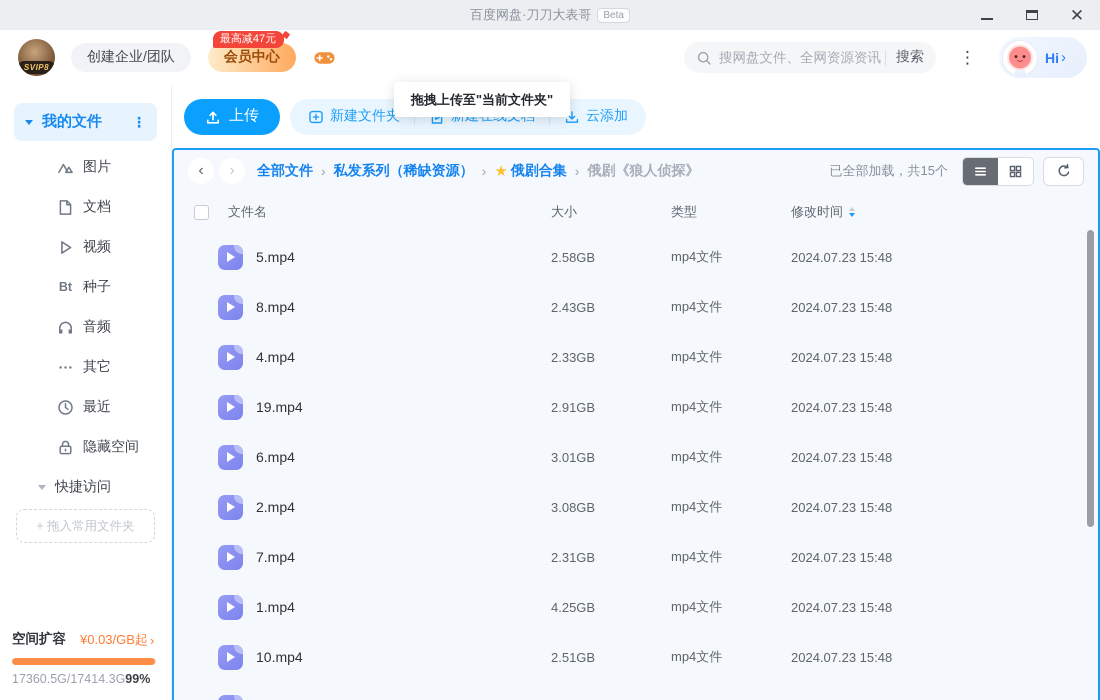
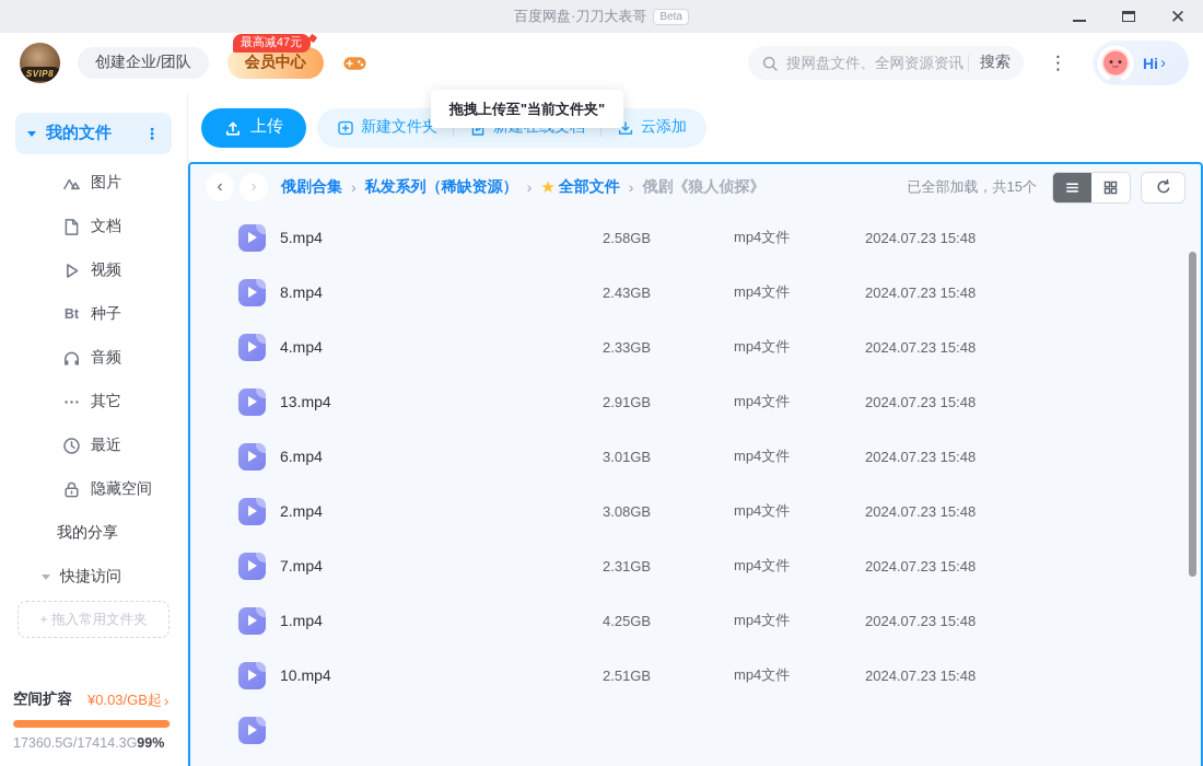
  百度网盘·刀刀大表哥
  Beta
  ✕
  SVIP8
  创建企业/团队
  会员中心
  最高减47元
  搜网盘文件、全网资源资讯
  搜索
  ⋮
  Hi
  ›
  我的文件
  ⋮
  图片
  文档
  视频
  Bt
  种子
  音频
  其它
  最近
  隐藏空间
+ 我的分享
  快捷访问
  + 拖入常用文件夹
  空间扩容
  ¥0.03/GB起
  ›
  17360.5G/17414.3G99%
  上传
  新建文件夹
  云添加
  拖拽上传至"当前文件夹"
  ‹
  ›
- 全部文件
+ 俄剧合集
  私发系列（稀缺资源）
  ★
- 俄剧合集
+ 全部文件
  俄剧《狼人侦探》
  已全部加载，共15个
- 文件名
- 大小
- 类型
- 修改时间
  5.mp4
  2.58GB
  mp4文件
  2024.07.23 15:48
  8.mp4
  2.43GB
  mp4文件
  2024.07.23 15:48
  4.mp4
  2.33GB
  mp4文件
  2024.07.23 15:48
- 19.mp4
+ 13.mp4
  2.91GB
  mp4文件
  2024.07.23 15:48
  6.mp4
  3.01GB
  mp4文件
  2024.07.23 15:48
  2.mp4
  3.08GB
  mp4文件
  2024.07.23 15:48
  7.mp4
  2.31GB
  mp4文件
  2024.07.23 15:48
  1.mp4
  4.25GB
  mp4文件
  2024.07.23 15:48
  10.mp4
  2.51GB
  mp4文件
  2024.07.23 15:48
